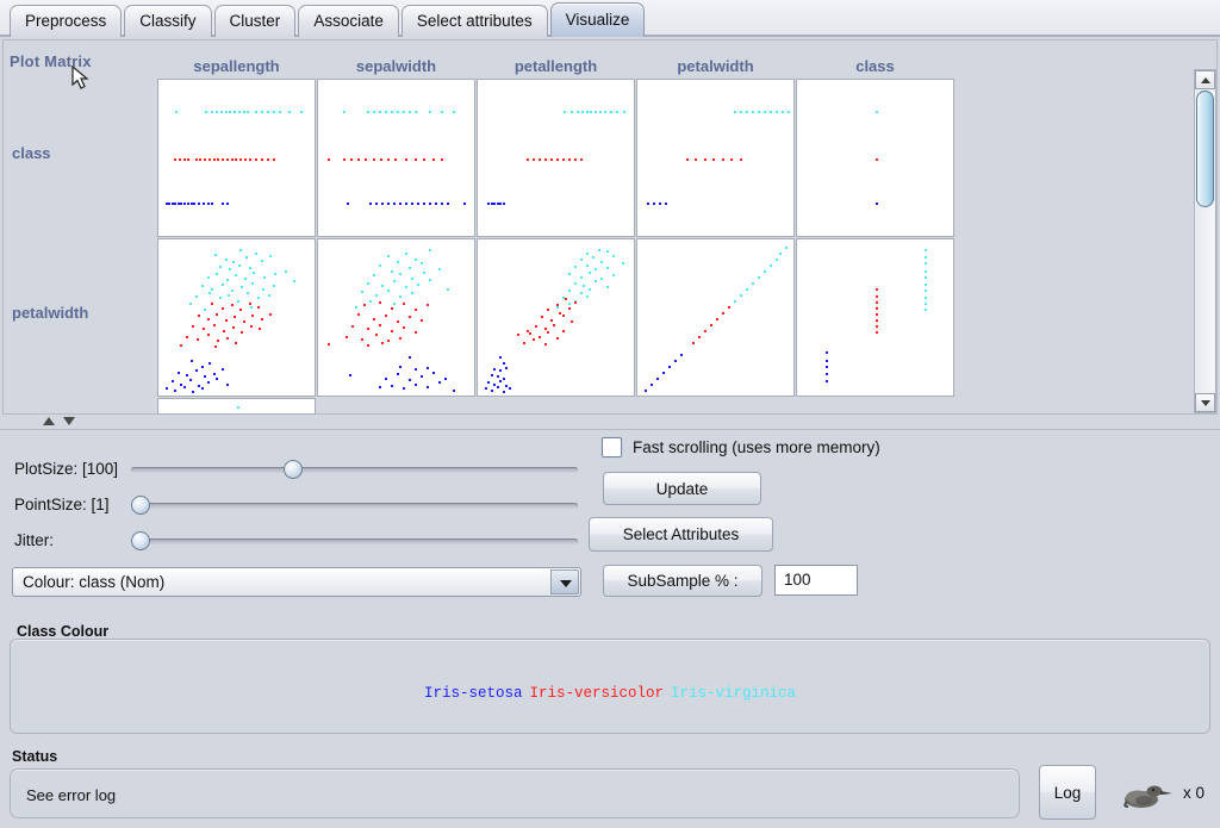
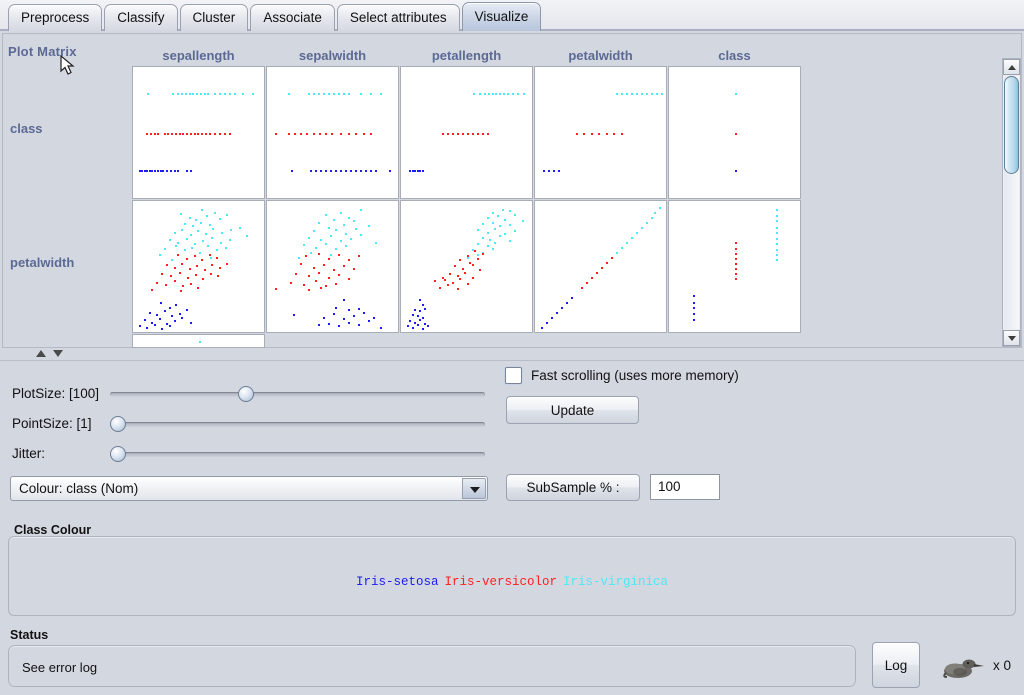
  Preprocess
  Classify
  Cluster
  Associate
  Select attributes
  Visualize
  Plot Matrix
  class
  petalwidth
  sepallength
  sepalwidth
  petallength
  petalwidth
  class
  PlotSize: [100]
  PointSize: [1]
  Jitter:
  Colour: class (Nom)
  Fast scrolling (uses more memory)
  Update
- Select Attributes
  SubSample % :
  100
  Class Colour
  Iris-setosa Iris-versicolor Iris-virginica
  Status
  See error log
  Log
  x 0
